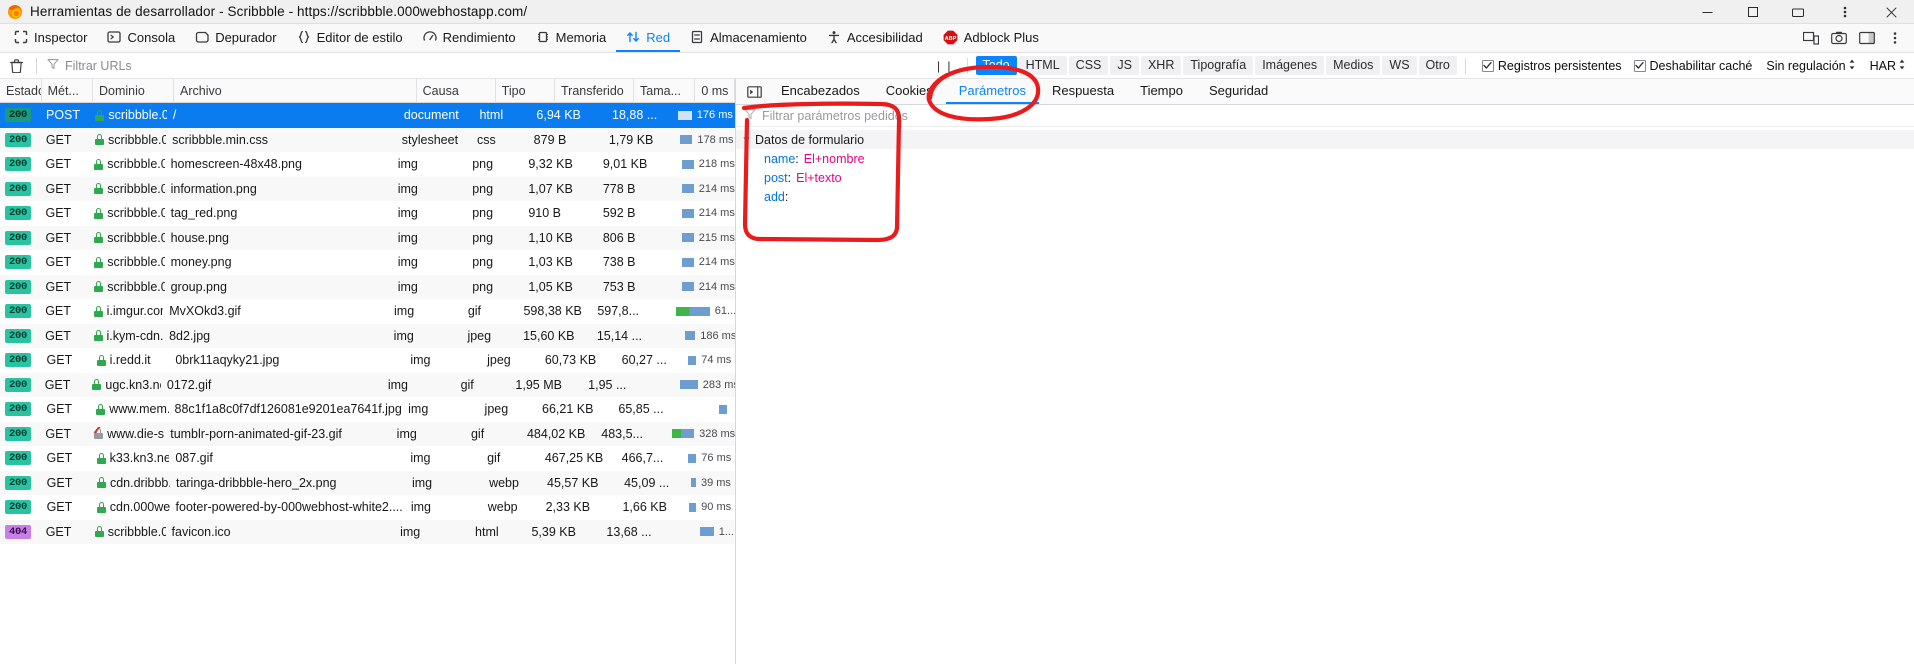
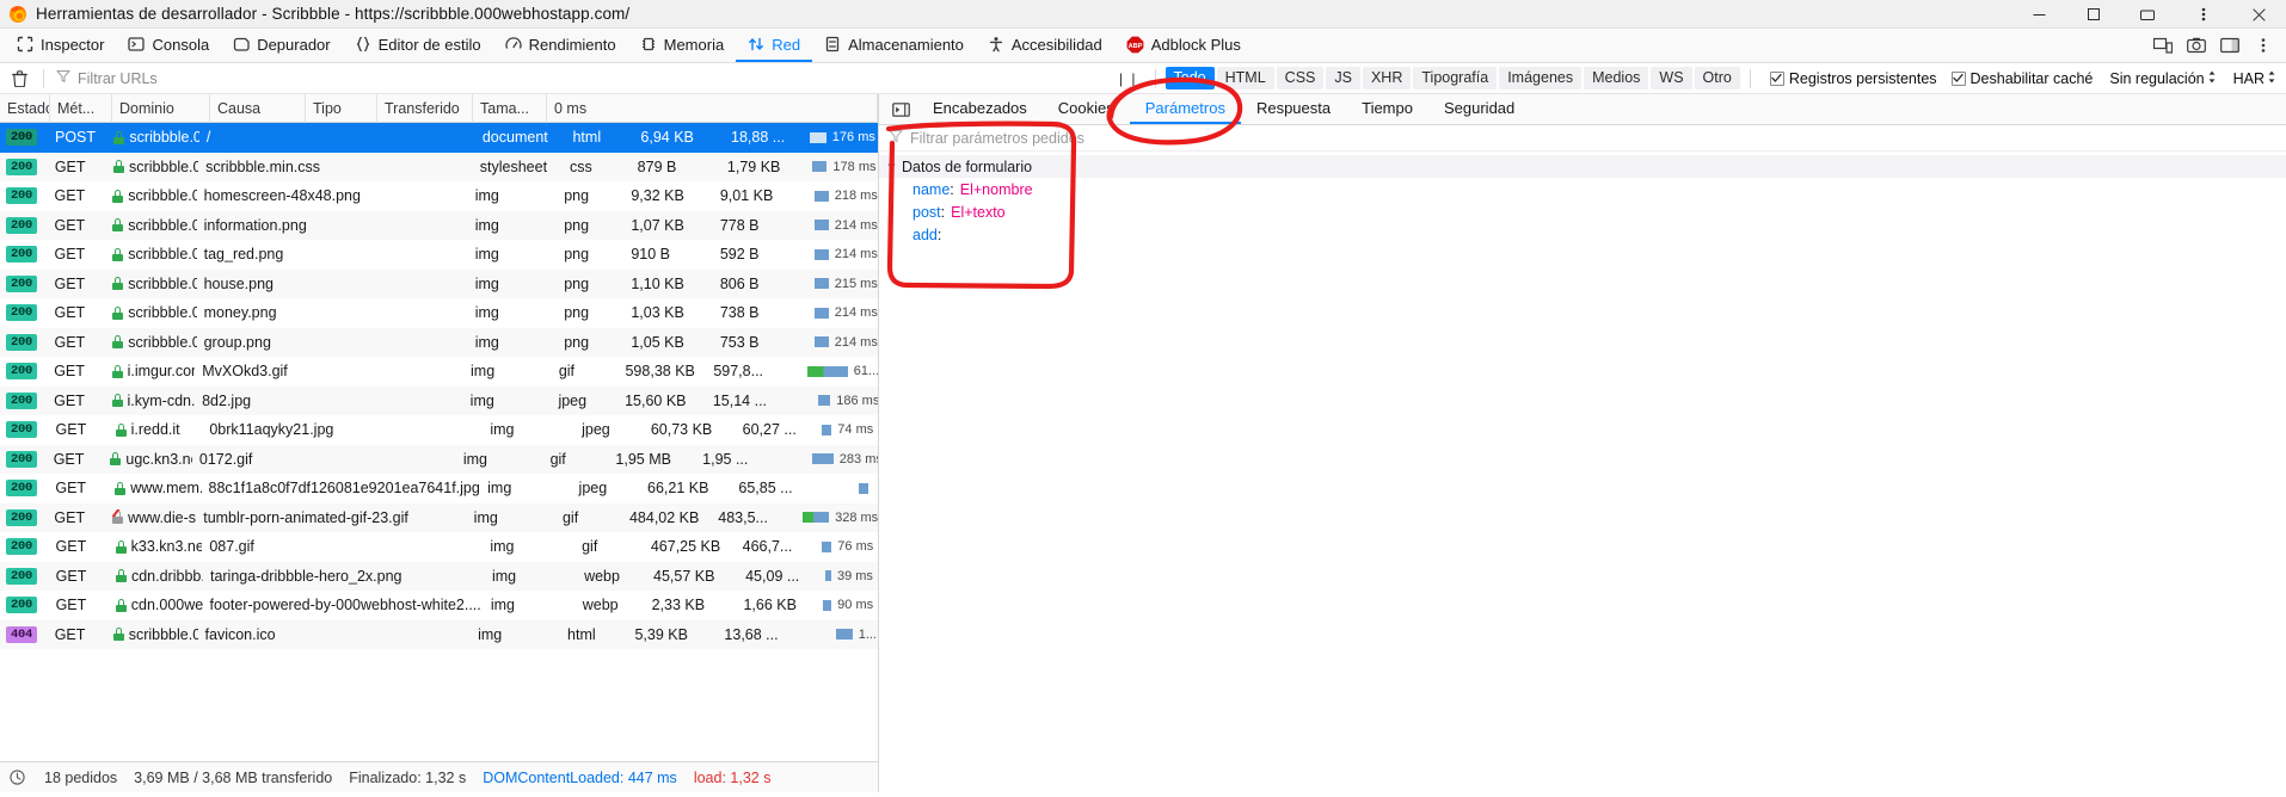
  Herramientas de desarrollador - Scribbble - https://scribbble.000webhostapp.com/
  Inspector
  Consola
  Depurador
  Editor de estilo
  Rendimiento
  Memoria
  Red
  Almacenamiento
  Accesibilidad
  Adblock Plus
  Filtrar URLs
  | |
  HTML
  CSS
  JS
  XHR
  Tipografía
  Imágenes
  Medios
  WS
  Otro
  Registros persistentes
  Deshabilitar caché
  Sin regulación
  HAR
  Estado
  Mét...
  Dominio
- Archivo
  Causa
  Tipo
  Transferido
  Tama...
  0 ms
  200
  POST
  scribbble.0
  /
  document
  html
  6,94 KB
  18,88 ...
  176 ms
  200
  GET
  scribbble.0
  scribbble.min.css
  stylesheet
  css
  879 B
  1,79 KB
  178 ms
  200
  GET
  scribbble.0
  homescreen-48x48.png
  img
  png
  9,32 KB
  9,01 KB
  218 ms
  200
  GET
  scribbble.0
  information.png
  img
  png
  1,07 KB
  778 B
  214 ms
  200
  GET
  scribbble.0
  tag_red.png
  img
  png
  910 B
  592 B
  214 ms
  200
  GET
  scribbble.0
  house.png
  img
  png
  1,10 KB
  806 B
  215 ms
  200
  GET
  scribbble.0
  money.png
  img
  png
  1,03 KB
  738 B
  214 ms
  200
  GET
  scribbble.0
  group.png
  img
  png
  1,05 KB
  753 B
  214 ms
  200
  GET
  i.imgur.co
  MvXOkd3.gif
  img
  gif
  598,38 KB
  597,8...
  61...
  200
  GET
  i.kym-cdn.
  8d2.jpg
  img
  jpeg
  15,60 KB
  15,14 ...
  186 ms
  200
  GET
  i.redd.it
  0brk11aqyky21.jpg
  img
  jpeg
  60,73 KB
  60,27 ...
  74 ms
  200
  GET
  ugc.kn3.n
  0172.gif
  img
  gif
  1,95 MB
  1,95 ...
  283 m
  200
  GET
  www.mem
  88c1f1a8c0f7df126081e9201ea7641f.jpg
  img
  jpeg
  66,21 KB
  65,85 ...
  200
  GET
  www.die-s
  tumblr-porn-animated-gif-23.gif
  img
  gif
  484,02 KB
  483,5...
  328 ms
  200
  GET
  k33.kn3.ne
  087.gif
  img
  gif
  467,25 KB
  466,7...
  76 ms
  200
  GET
  cdn.dribbb
  taringa-dribbble-hero_2x.png
  img
  webp
  45,57 KB
  45,09 ...
  39 ms
  200
  GET
  cdn.000we
  footer-powered-by-000webhost-white2....
  img
  webp
  2,33 KB
  1,66 KB
  90 ms
  404
  GET
  scribbble.0
  favicon.ico
  img
  html
  5,39 KB
  13,68 ...
  1...
+ 18 pedidos
+ 3,69 MB / 3,68 MB transferido
+ Finalizado: 1,32 s
+ DOMContentLoaded: 447 ms
+ load: 1,32 s
  Encabezados
  Cookie
  Parámetros
  Respuesta
  Tiempo
  Seguridad
  Filtrar parámetros pedids
  Datos de formulario
  name
  :
  El+nombre
  post
  :
  El+texto
  add
  :
